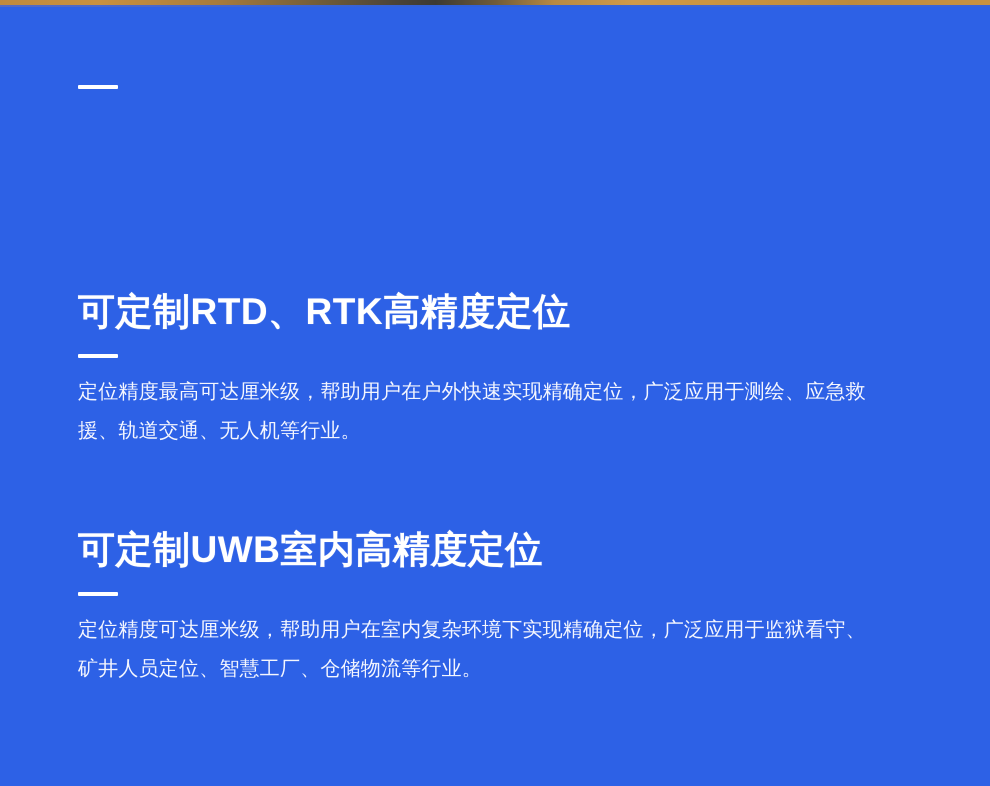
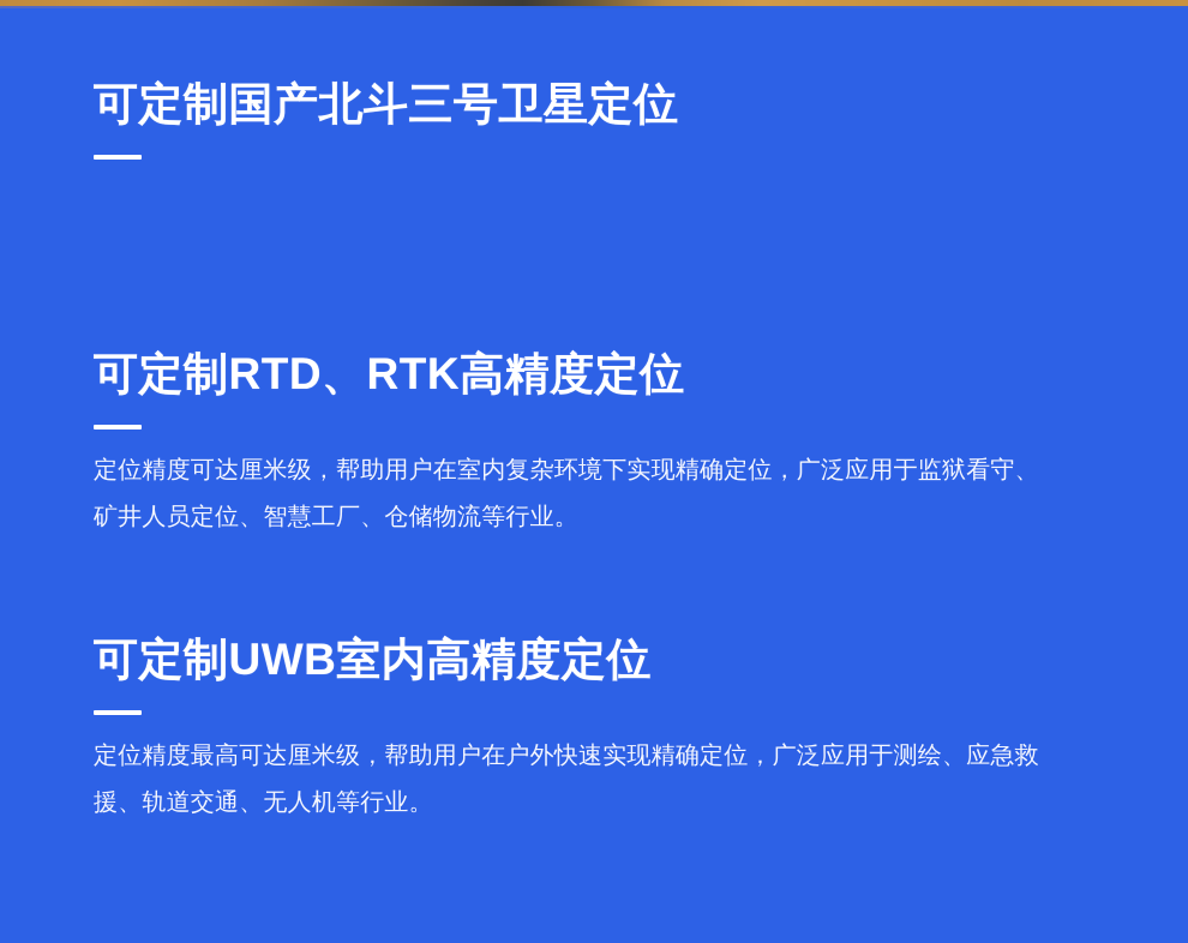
+ 可定制国产北斗三号卫星定位
  可定制RTD、RTK高精度定位
- 定位精度最高可达厘米级，帮助用户在户外快速实现精确定位，广泛应用于测绘、应急救援、轨道交通、无人机等行业。
+ 定位精度可达厘米级，帮助用户在室内复杂环境下实现精确定位，广泛应用于监狱看守、矿井人员定位、智慧工厂、仓储物流等行业。
  可定制UWB室内高精度定位
- 定位精度可达厘米级，帮助用户在室内复杂环境下实现精确定位，广泛应用于监狱看守、矿井人员定位、智慧工厂、仓储物流等行业。
+ 定位精度最高可达厘米级，帮助用户在户外快速实现精确定位，广泛应用于测绘、应急救援、轨道交通、无人机等行业。
